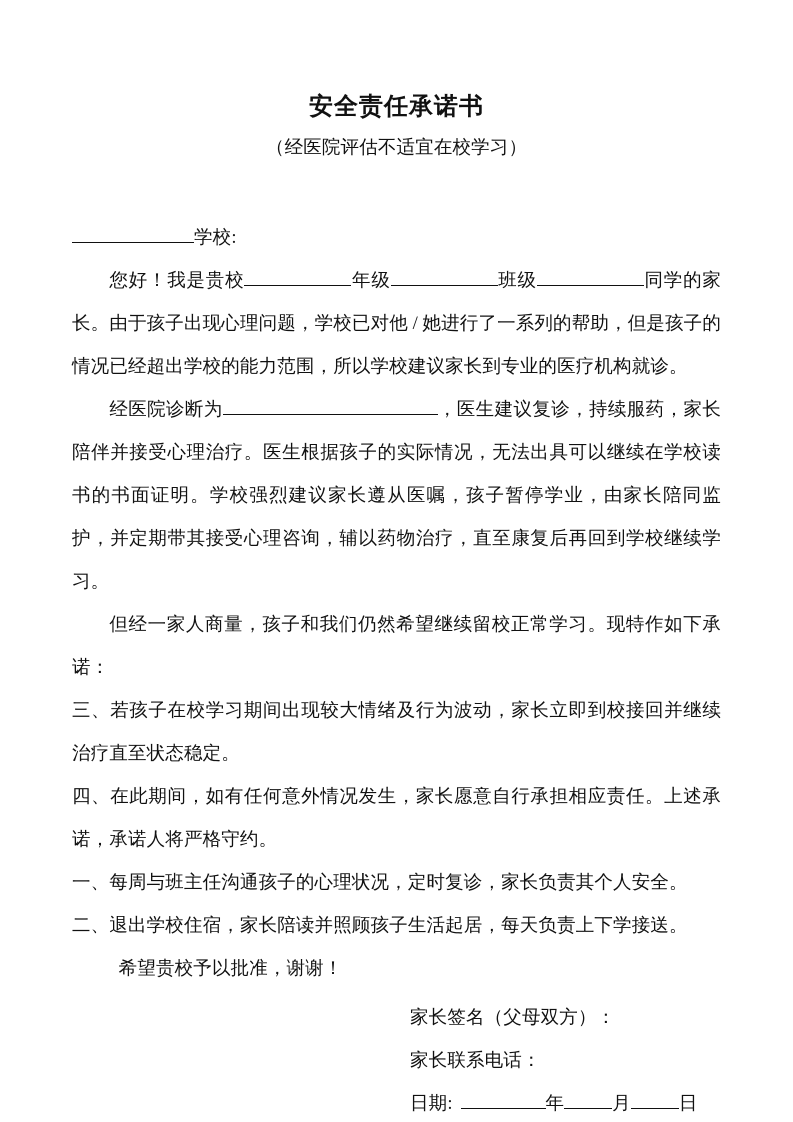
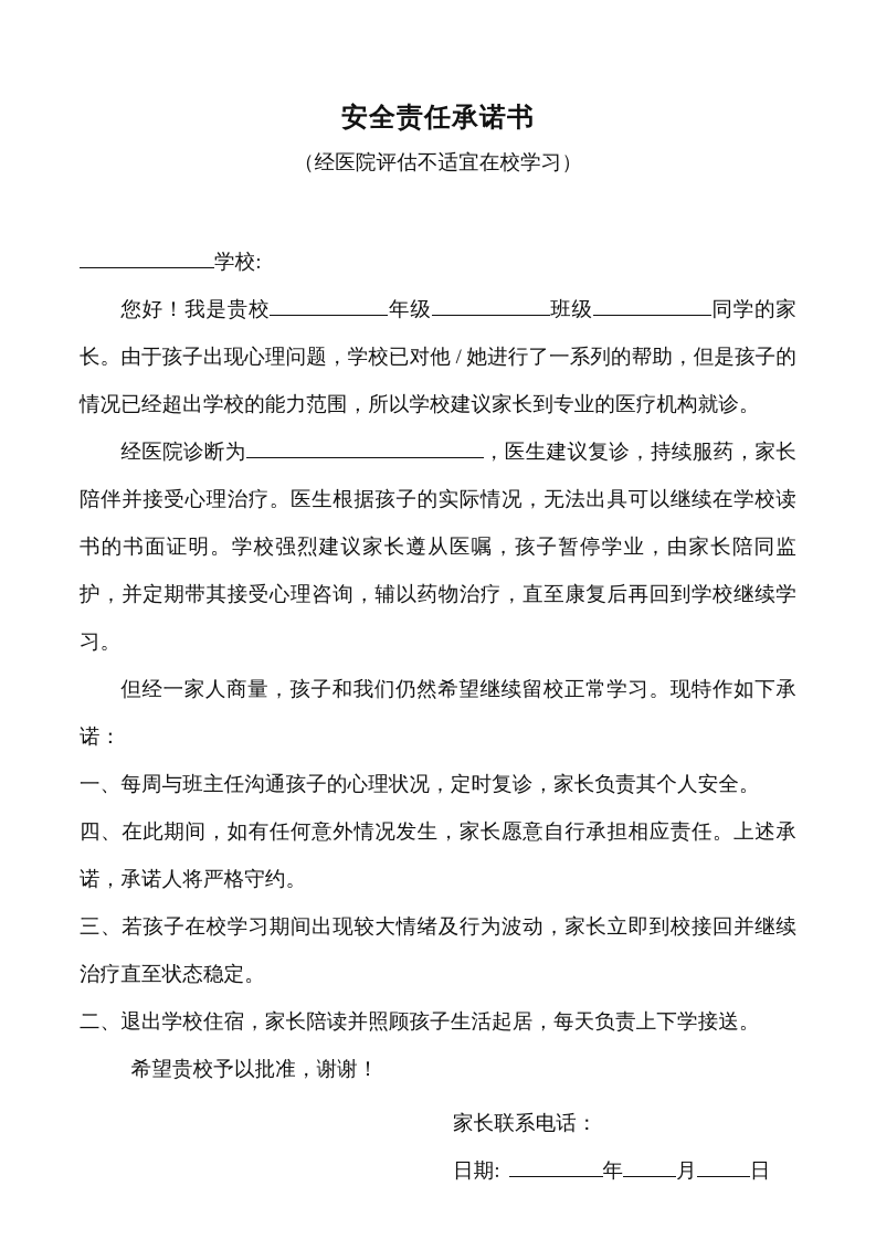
  安全责任承诺书
  （经医院评估不适宜在校学习）
  学校:
  您好！我是贵校 年级 班级 同学的家长。由于孩子出现心理问题，学校已对他 / 她进行了一系列的帮助，但是孩子的情况已经超出学校的能力范围，所以学校建议家长到专业的医疗机构就诊。
  经医院诊断为 ，医生建议复诊，持续服药，家长陪伴并接受心理治疗。医生根据孩子的实际情况，无法出具可以继续在学校读书的书面证明。学校强烈建议家长遵从医嘱，孩子暂停学业，由家长陪同监护，并定期带其接受心理咨询，辅以药物治疗，直至康复后再回到学校继续学习。
  但经一家人商量，孩子和我们仍然希望继续留校正常学习。现特作如下承诺：
- 三、若孩子在校学习期间出现较大情绪及行为波动，家长立即到校接回并继续治疗直至状态稳定。
+ 一、每周与班主任沟通孩子的心理状况，定时复诊，家长负责其个人安全。
  四、在此期间，如有任何意外情况发生，家长愿意自行承担相应责任。上述承诺，承诺人将严格守约。
- 一、每周与班主任沟通孩子的心理状况，定时复诊，家长负责其个人安全。
+ 三、若孩子在校学习期间出现较大情绪及行为波动，家长立即到校接回并继续治疗直至状态稳定。
  二、退出学校住宿，家长陪读并照顾孩子生活起居，每天负责上下学接送。
  希望贵校予以批准，谢谢！
- 家长签名（父母双方）：
  家长联系电话：
  日期: 年 月 日
